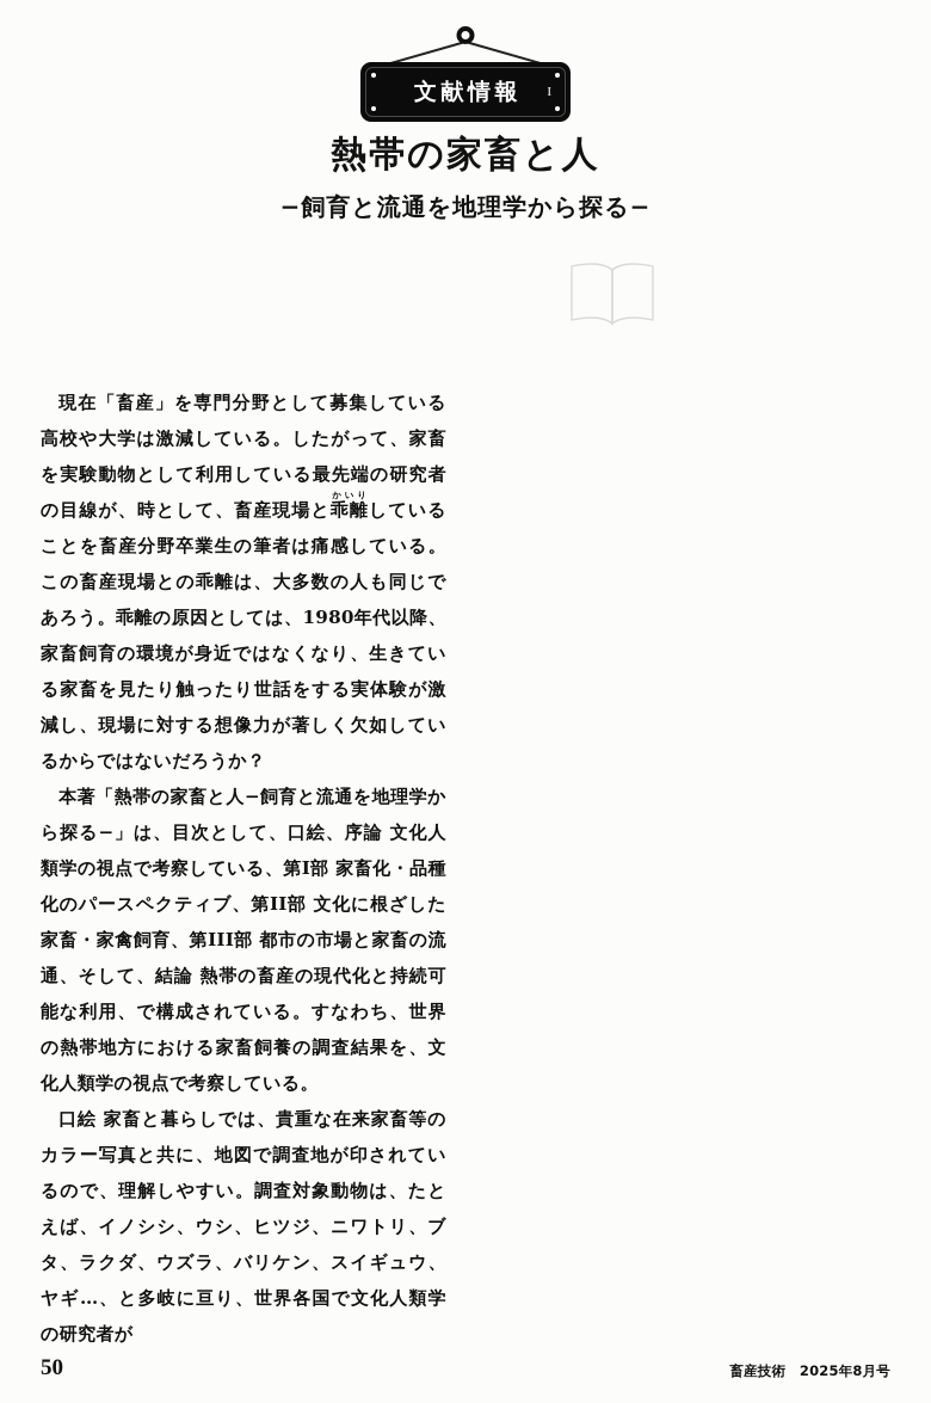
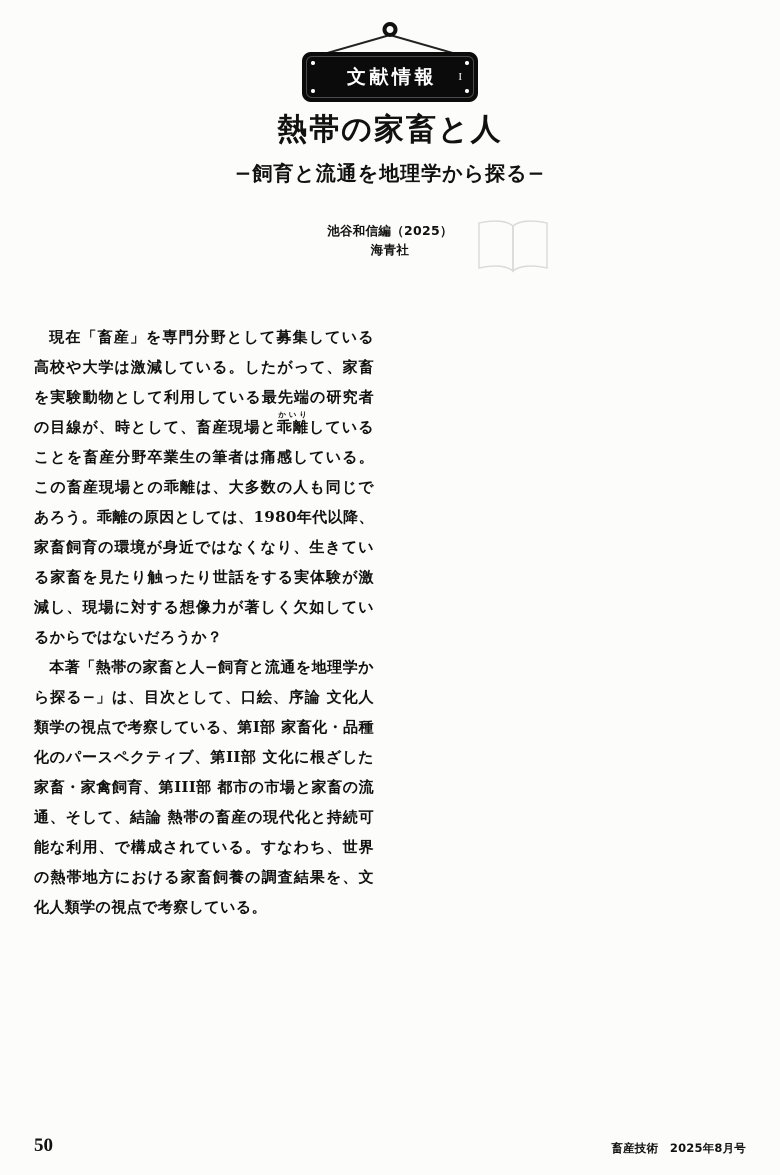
  文献情報
  I
  熱帯の家畜と人
  −飼育と流通を地理学から探る−
+ 池谷和信編（2025）
+ 海青社
  現在「畜産」を専門分野として募集している高校や大学は激減している。したがって、家畜を実験動物として利用している最先端の研究者の目線が、時として、畜産現場と乖離かいりしていることを畜産分野卒業生の筆者は痛感している。この畜産現場との乖離は、大多数の人も同じであろう。乖離の原因としては、1980年代以降、家畜飼育の環境が身近ではなくなり、生きている家畜を見たり触ったり世話をする実体験が激減し、現場に対する想像力が著しく欠如しているからではないだろうか？
  本著「熱帯の家畜と人−飼育と流通を地理学から探る−」は、目次として、口絵、序論 文化人類学の視点で考察している、第I部 家畜化・品種化のパースペクティブ、第II部 文化に根ざした家畜・家禽飼育、第III部 都市の市場と家畜の流通、そして、結論 熱帯の畜産の現代化と持続可能な利用、で構成されている。すなわち、世界の熱帯地方における家畜飼養の調査結果を、文化人類学の視点で考察している。
- 口絵 家畜と暮らしでは、貴重な在来家畜等のカラー写真と共に、地図で調査地が印されているので、理解しやすい。調査対象動物は、たとえば、イノシシ、ウシ、ヒツジ、ニワトリ、ブタ、ラクダ、ウズラ、バリケン、スイギュウ、ヤギ…、と多岐に亘り、世界各国で文化人類学の研究者が
  50
  畜産技術 2025年8月号
